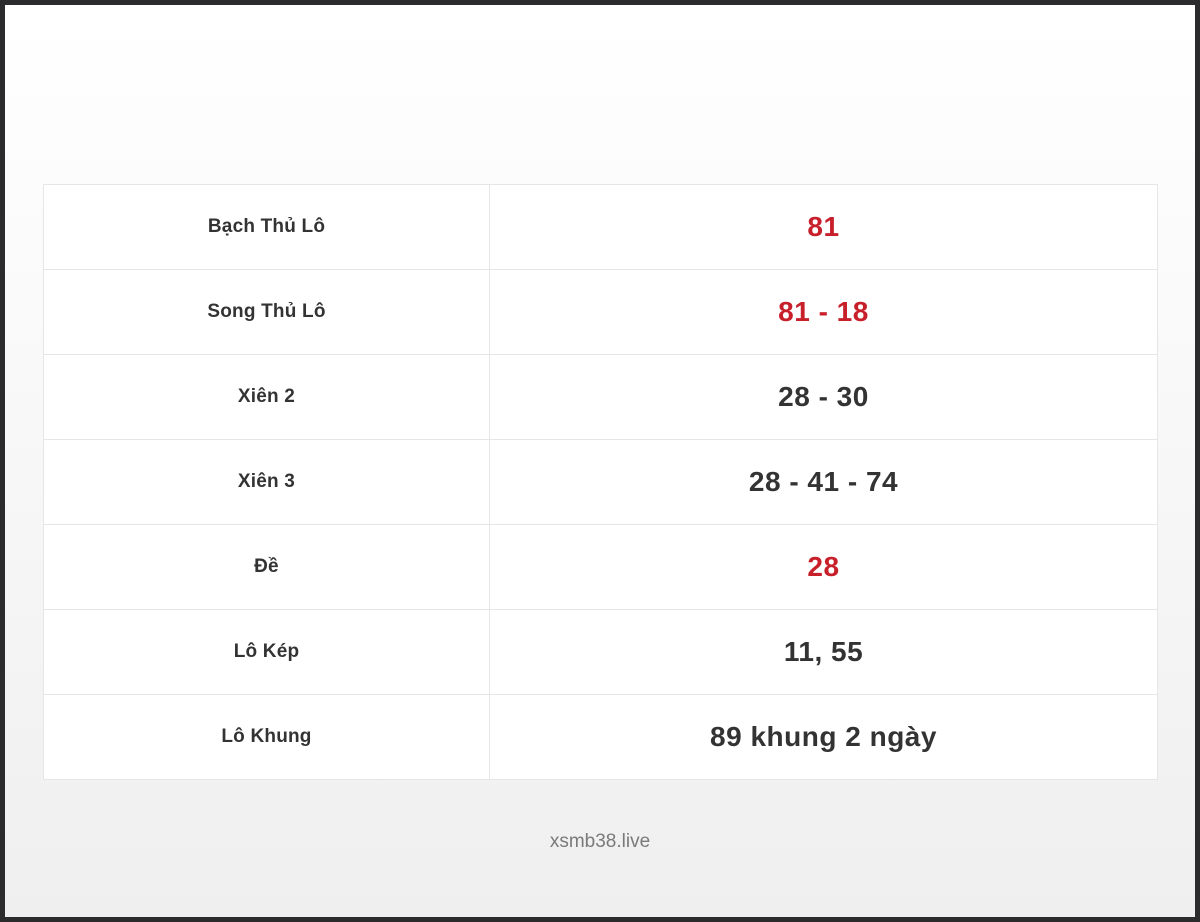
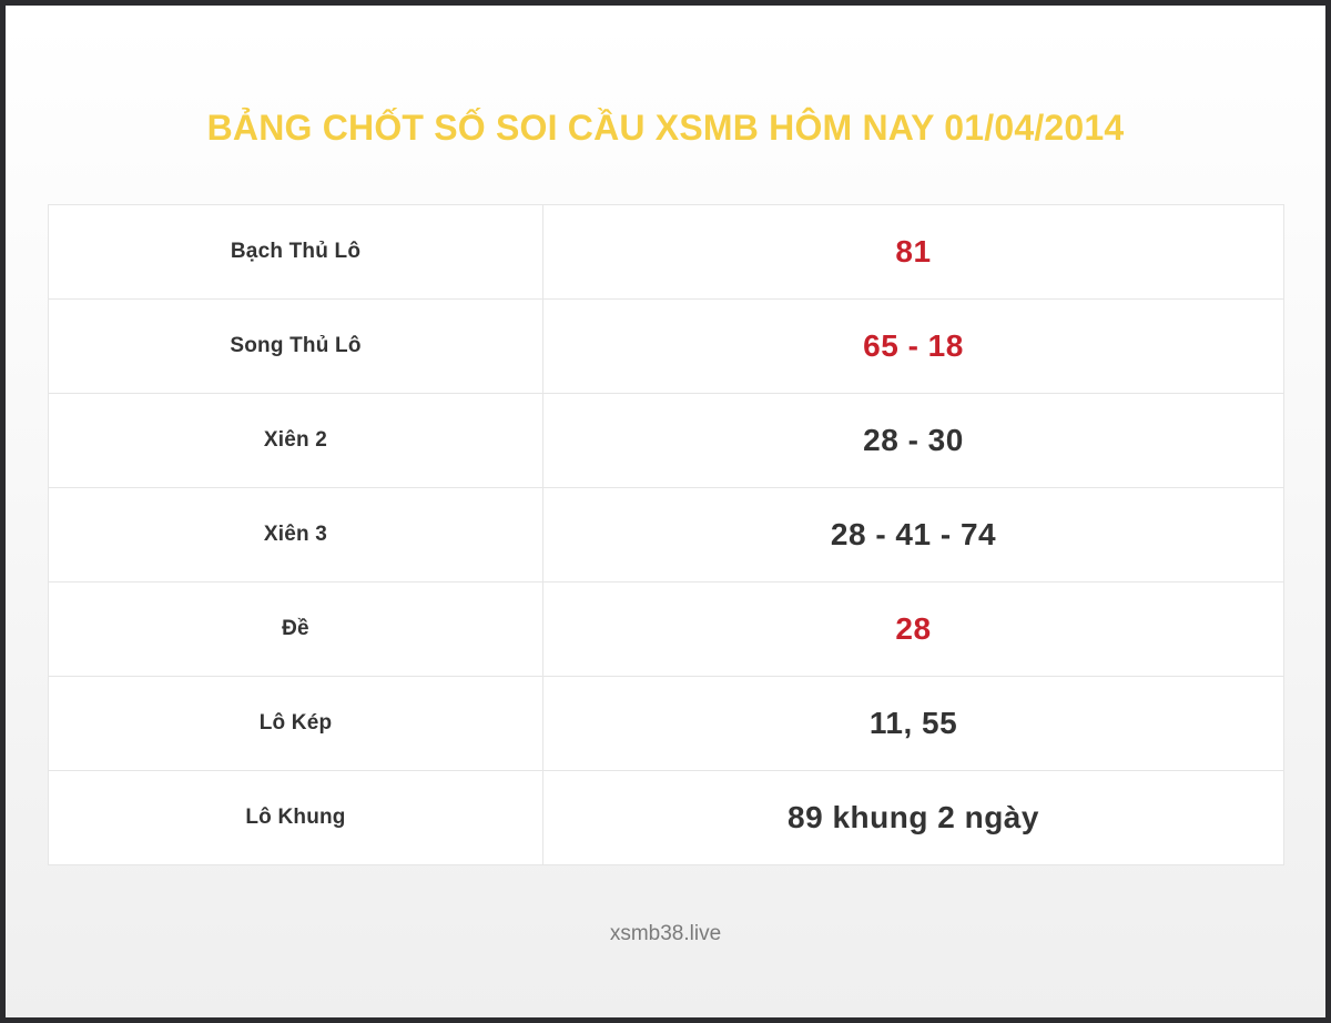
+ BẢNG CHỐT SỐ SOI CẦU XSMB HÔM NAY 01/04/2014
  Bạch Thủ Lô	81
- Song Thủ Lô	81 - 18
+ Song Thủ Lô	65 - 18
  Xiên 2	28 - 30
  Xiên 3	28 - 41 - 74
  Đề	28
  Lô Kép	11, 55
  Lô Khung	89 khung 2 ngày
  xsmb38.live
